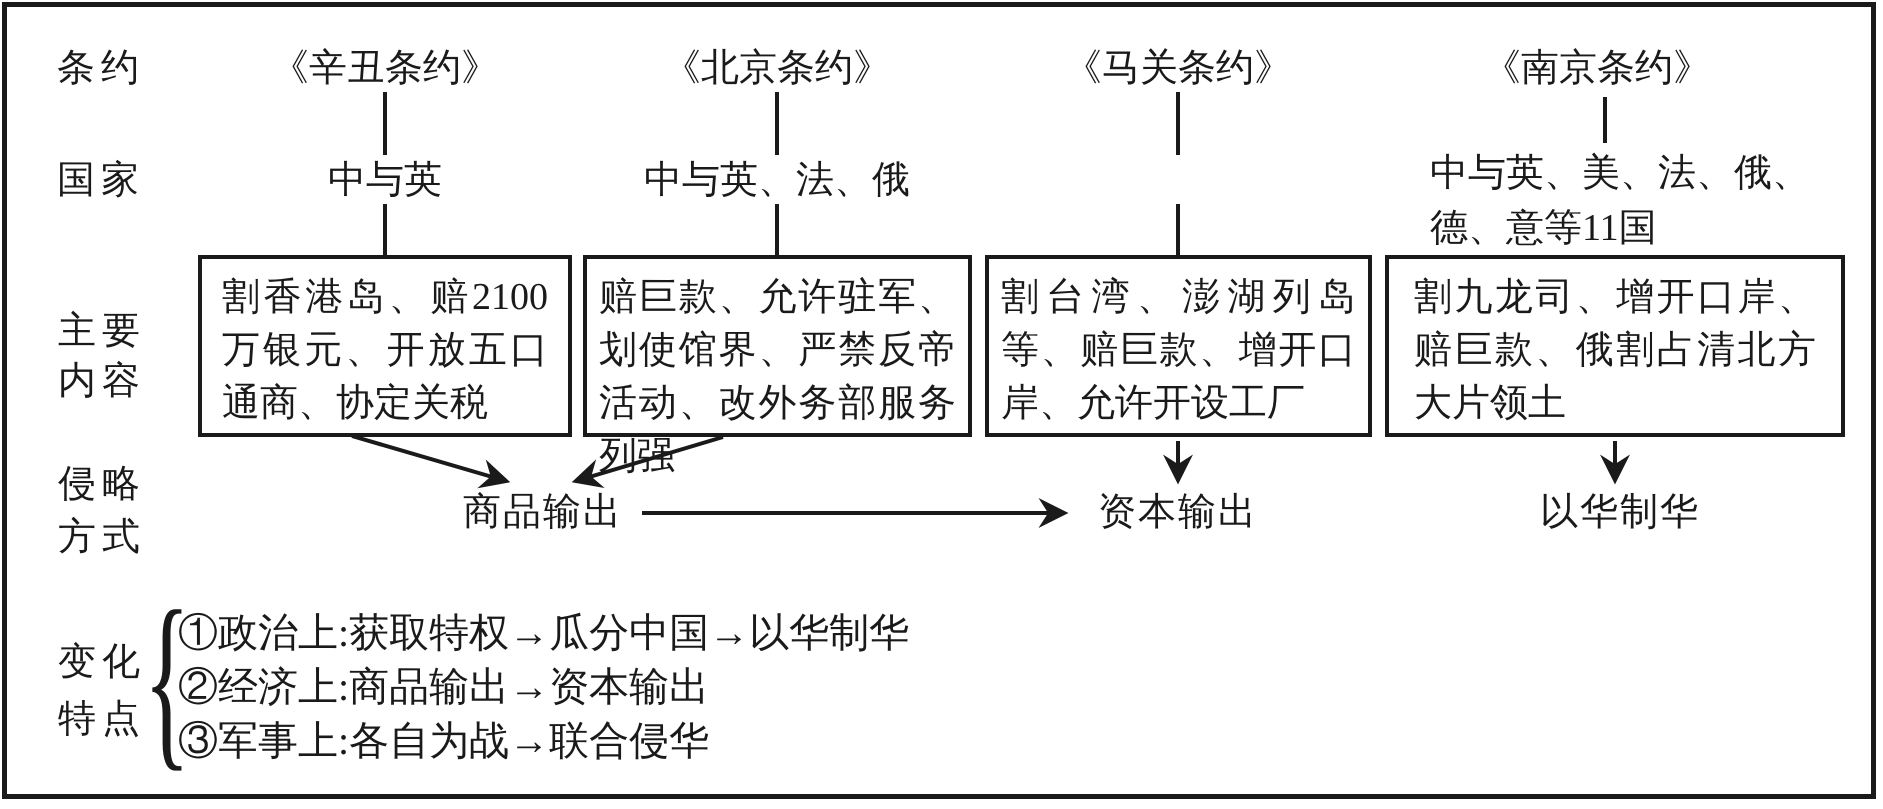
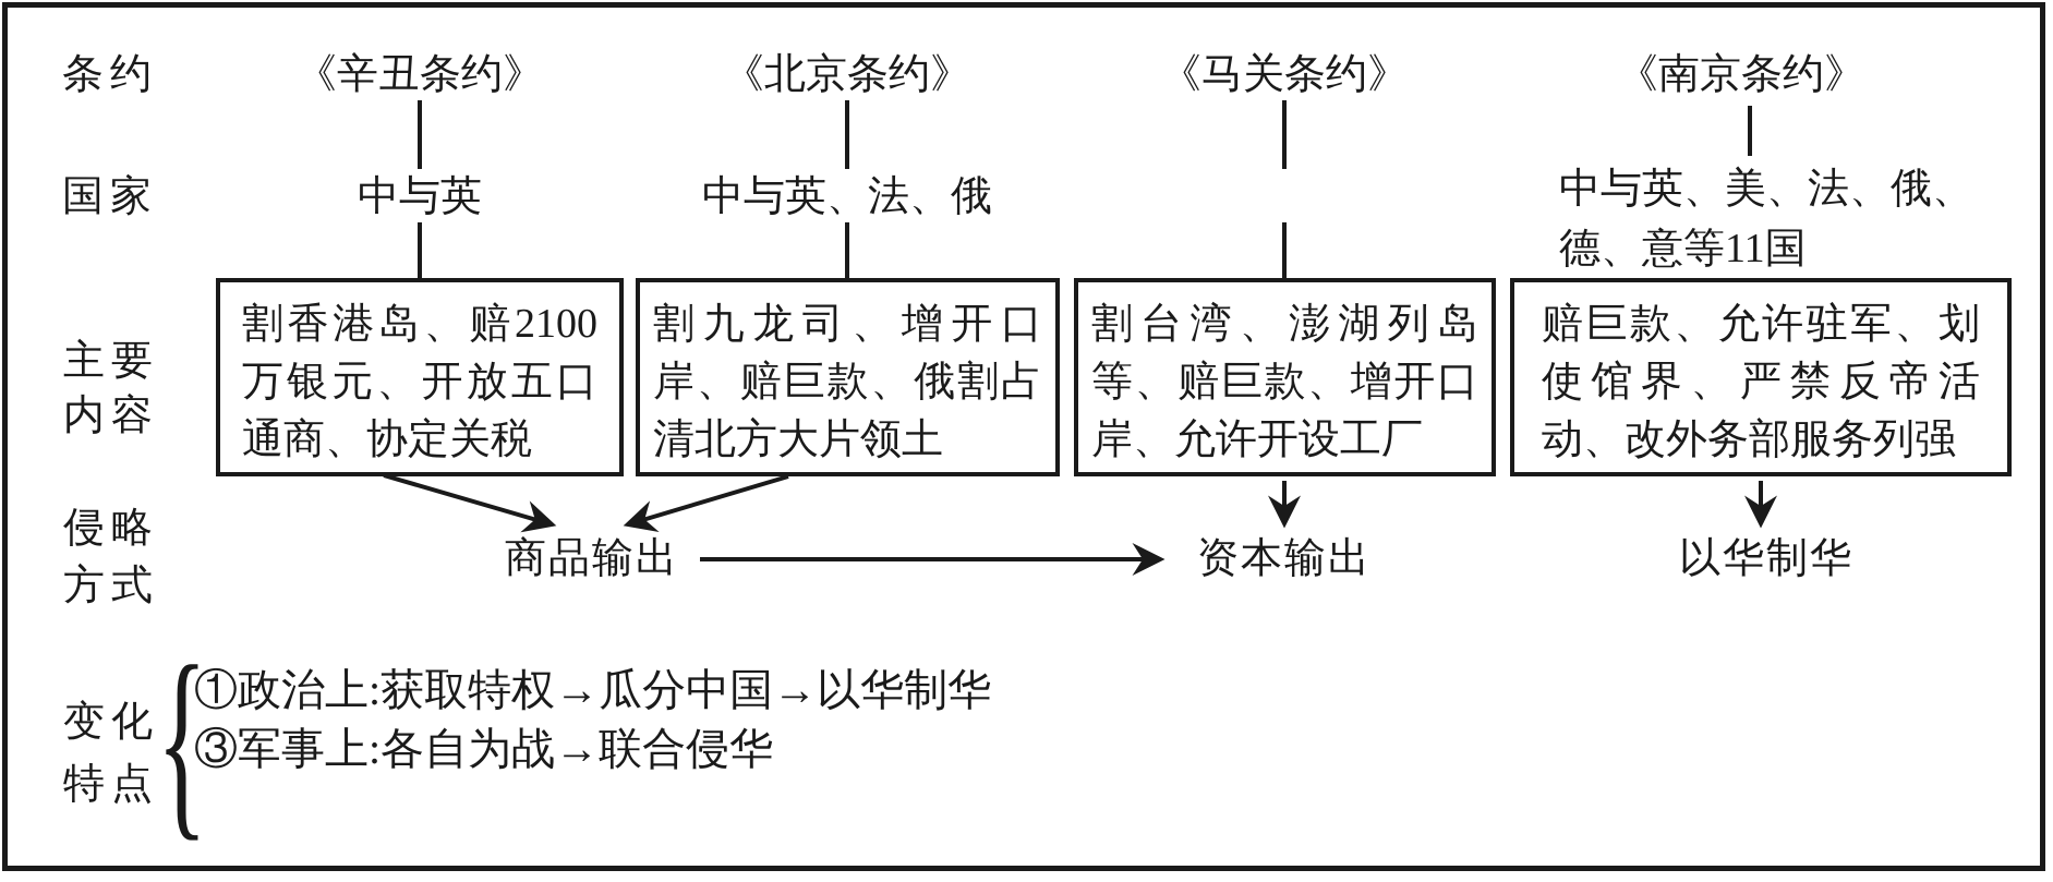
  条约
  国家
  主要
  内容
  侵略
  方式
  变化
  特点
  《辛丑条约》
  《北京条约》
  《马关条约》
  《南京条约》
  中与英
  中与英、法、俄
  中与英、美、法、俄、德、意等11国
  割香港岛、赔2100万银元、开放五口通商、协定关税
- 赔巨款、允许驻军、划使馆界、严禁反帝活动、改外务部服务列强
+ 割九龙司、增开口岸、赔巨款、俄割占清北方大片领土
  割台湾、澎湖列岛等、赔巨款、增开口岸、允许开设工厂
- 割九龙司、增开口岸、赔巨款、俄割占清北方大片领土
+ 赔巨款、允许驻军、划使馆界、严禁反帝活动、改外务部服务列强
  商品输出
  资本输出
  以华制华
  {
  ①政治上:获取特权→瓜分中国→以华制华
- ②经济上:商品输出→资本输出
  ③军事上:各自为战→联合侵华
